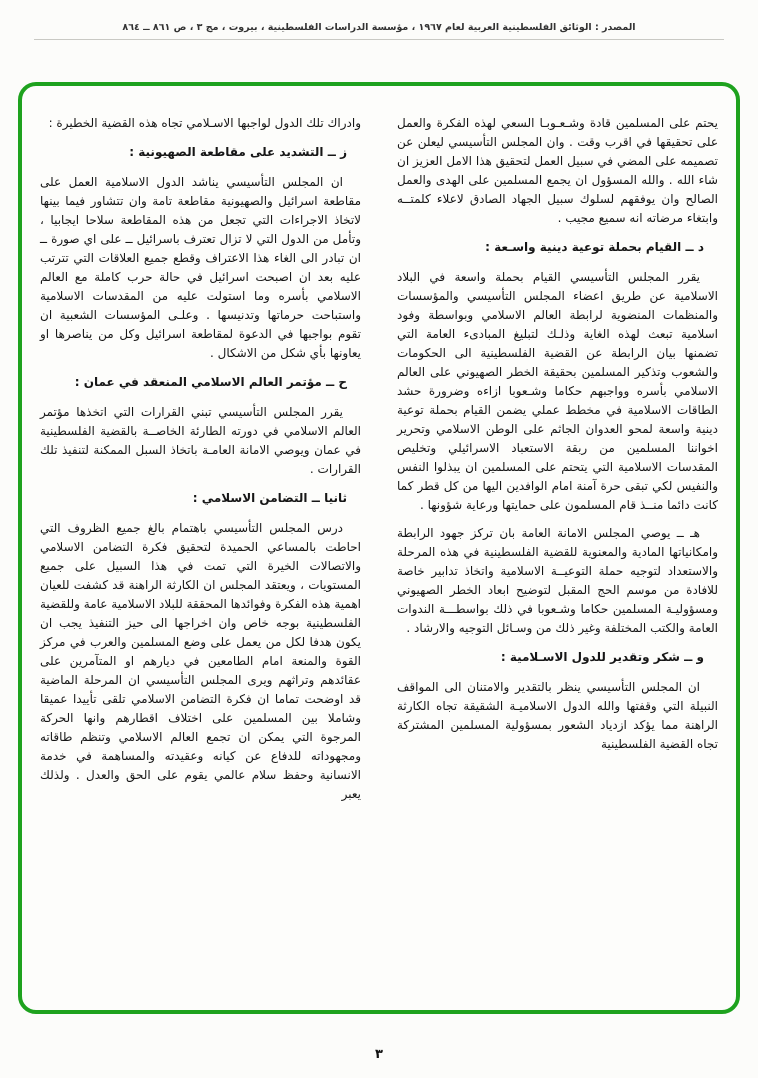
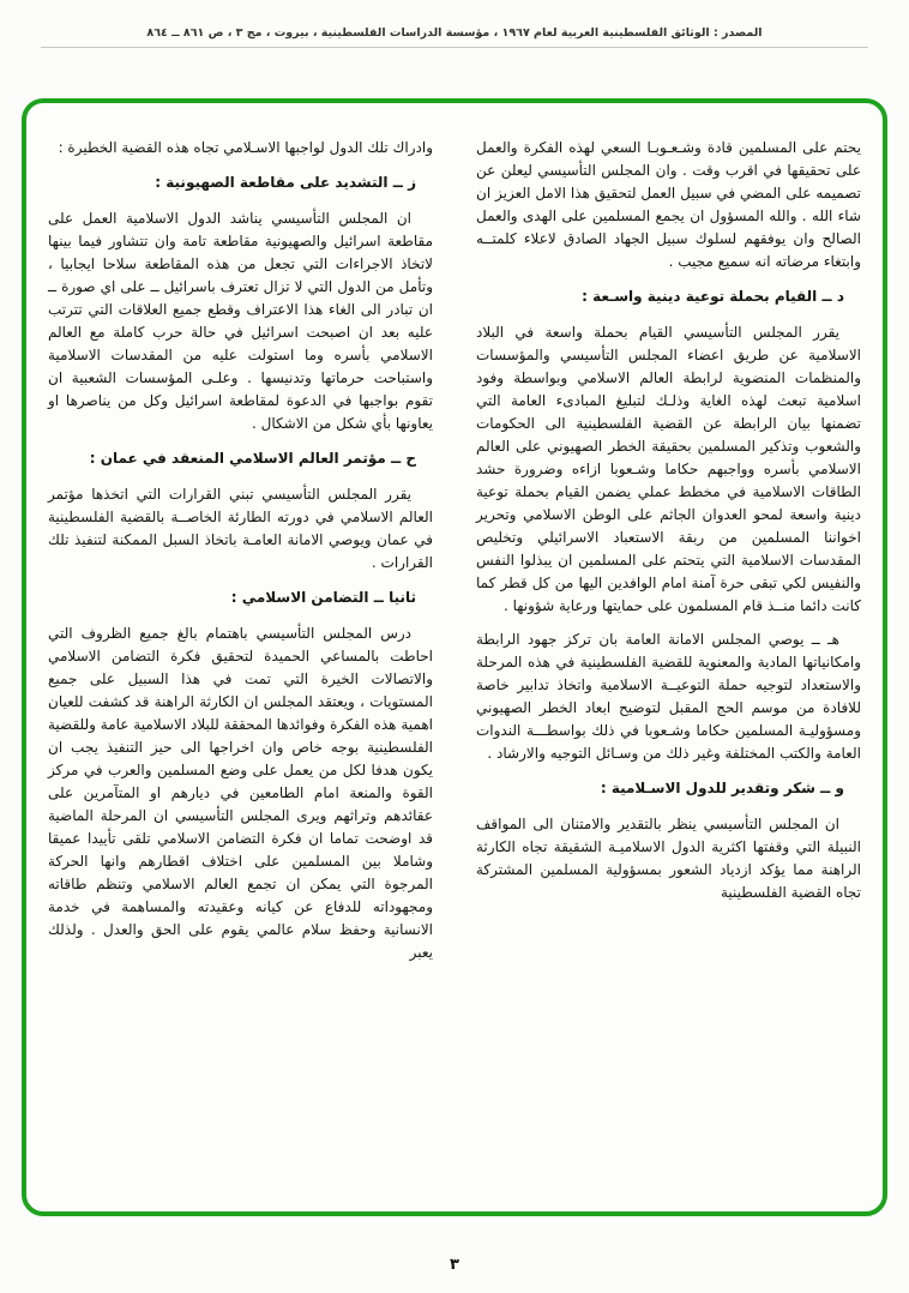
  المصدر : الوثائق الفلسطينية العربية لعام ١٩٦٧ ، مؤسسة الدراسات الفلسطينية ، بيروت ، مج ٣ ، ص ٨٦١ ــ ٨٦٤
  يحتم على المسلمين قادة وشـعـوبـا السعي لهذه الفكرة والعمل على تحقيقها في اقرب وقت . وان المجلس التأسيسي ليعلن عن تصميمه على المضي في سبيل العمل لتحقيق هذا الامل العزيز ان شاء الله . والله المسؤول ان يجمع المسلمين على الهدى والعمل الصالح وان يوفقهم لسلوك سبيل الجهاد الصادق لاعلاء كلمتــه وابتغاء مرضاته انه سميع مجيب .
  د ــ القيام بحملة توعية دينية واسـعة :
  يقرر المجلس التأسيسي القيام بحملة واسعة في البلاد الاسلامية عن طريق اعضاء المجلس التأسيسي والمؤسسات والمنظمات المنضوية لرابطة العالم الاسلامي وبواسطة وفود اسلامية تبعث لهذه الغاية وذلـك لتبليغ المبادىء العامة التي تضمنها بيان الرابطة عن القضية الفلسطينية الى الحكومات والشعوب وتذكير المسلمين بحقيقة الخطر الصهيوني على العالم الاسلامي بأسره وواجبهم حكاما وشـعوبا ازاءه وضرورة حشد الطاقات الاسلامية في مخطط عملي يضمن القيام بحملة توعية دينية واسعة لمحو العدوان الجاثم على الوطن الاسلامي وتحرير اخواننا المسلمين من ربقة الاستعباد الاسرائيلي وتخليص المقدسات الاسلامية التي يتحتم على المسلمين ان يبذلوا النفس والنفيس لكي تبقى حرة آمنة امام الوافدين اليها من كل قطر كما كانت دائما منــذ قام المسلمون على حمايتها ورعاية شؤونها .
  هـ ــ يوصي المجلس الامانة العامة بان تركز جهود الرابطة وامكانياتها المادية والمعنوية للقضية الفلسطينية في هذه المرحلة والاستعداد لتوجيه حملة التوعيــة الاسلامية واتخاذ تدابير خاصة للافادة من موسم الحج المقبل لتوضيح ابعاد الخطر الصهيوني ومسؤوليـة المسلمين حكاما وشـعوبا في ذلك بواسطـــة الندوات العامة والكتب المختلفة وغير ذلك من وسـائل التوجيه والارشاد .
  و ــ شكر وتقدير للدول الاسـلامية :
- ان المجلس التأسيسي ينظر بالتقدير والامتنان الى المواقف النبيلة التي وقفتها والله الدول الاسلاميـة الشقيقة تجاه الكارثة الراهنة مما يؤكد ازدياد الشعور بمسؤولية المسلمين المشتركة تجاه القضية الفلسطينية
+ ان المجلس التأسيسي ينظر بالتقدير والامتنان الى المواقف النبيلة التي وقفتها اكثرية الدول الاسلاميـة الشقيقة تجاه الكارثة الراهنة مما يؤكد ازدياد الشعور بمسؤولية المسلمين المشتركة تجاه القضية الفلسطينية
  وادراك تلك الدول لواجبها الاسـلامي تجاه هذه القضية الخطيرة :
  ز ــ التشديد على مقاطعة الصهيونية :
  ان المجلس التأسيسي يناشد الدول الاسلامية العمل على مقاطعة اسرائيل والصهيونية مقاطعة تامة وان تتشاور فيما بينها لاتخاذ الاجراءات التي تجعل من هذه المقاطعة سلاحا ايجابيا ، وتأمل من الدول التي لا تزال تعترف باسرائيل ــ على اي صورة ــ ان تبادر الى الغاء هذا الاعتراف وقطع جميع العلاقات التي تترتب عليه بعد ان اصبحت اسرائيل في حالة حرب كاملة مع العالم الاسلامي بأسره وما استولت عليه من المقدسات الاسلامية واستباحت حرماتها وتدنيسها . وعلـى المؤسسات الشعبية ان تقوم بواجبها في الدعوة لمقاطعة اسرائيل وكل من يناصرها او يعاونها بأي شكل من الاشكال .
  ح ــ مؤتمر العالم الاسلامي المنعقد في عمان :
  يقرر المجلس التأسيسي تبني القرارات التي اتخذها مؤتمر العالم الاسلامي في دورته الطارئة الخاصــة بالقضية الفلسطينية في عمان ويوصي الامانة العامـة باتخاذ السبل الممكنة لتنفيذ تلك القرارات .
  ثانيا ــ التضامن الاسلامي :
  درس المجلس التأسيسي باهتمام بالغ جميع الظروف التي احاطت بالمساعي الحميدة لتحقيق فكرة التضامن الاسلامي والاتصالات الخيرة التي تمت في هذا السبيل على جميع المستويات ، ويعتقد المجلس ان الكارثة الراهنة قد كشفت للعيان اهمية هذه الفكرة وفوائدها المحققة للبلاد الاسلامية عامة وللقضية الفلسطينية بوجه خاص وان اخراجها الى حيز التنفيذ يجب ان يكون هدفا لكل من يعمل على وضع المسلمين والعرب في مركز القوة والمنعة امام الطامعين في ديارهم او المتآمرين على عقائدهم وتراثهم ويرى المجلس التأسيسي ان المرحلة الماضية قد اوضحت تماما ان فكرة التضامن الاسلامي تلقى تأييدا عميقا وشاملا بين المسلمين على اختلاف اقطارهم وانها الحركة المرجوة التي يمكن ان تجمع العالم الاسلامي وتنظم طاقاته ومجهوداته للدفاع عن كيانه وعقيدته والمساهمة في خدمة الانسانية وحفظ سلام عالمي يقوم على الحق والعدل . ولذلك يعبر
  ٣
